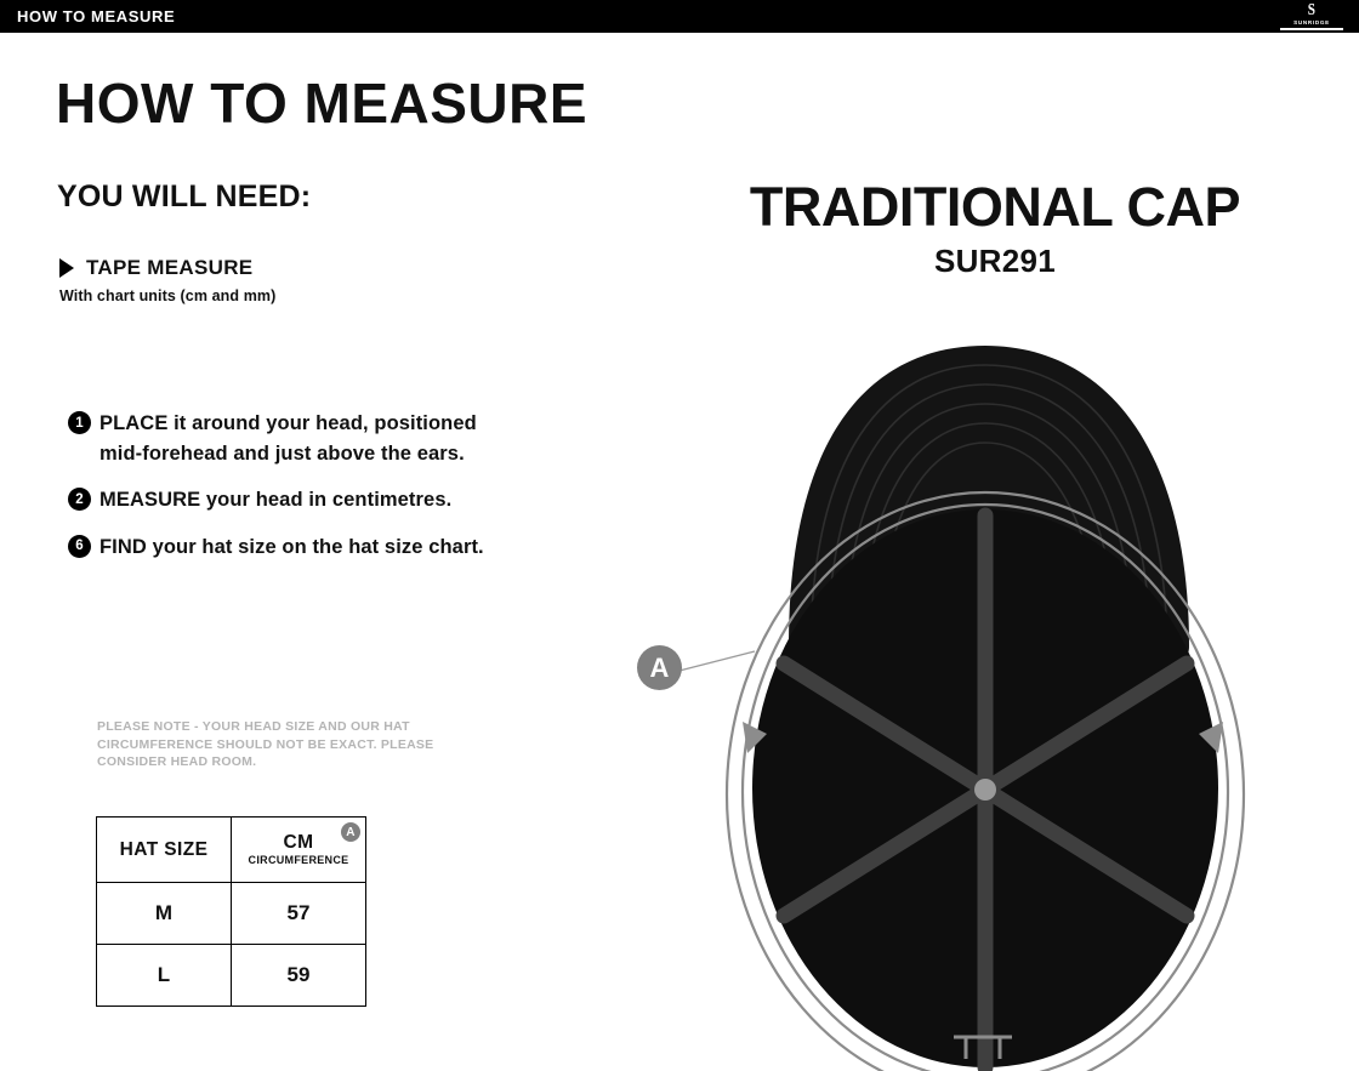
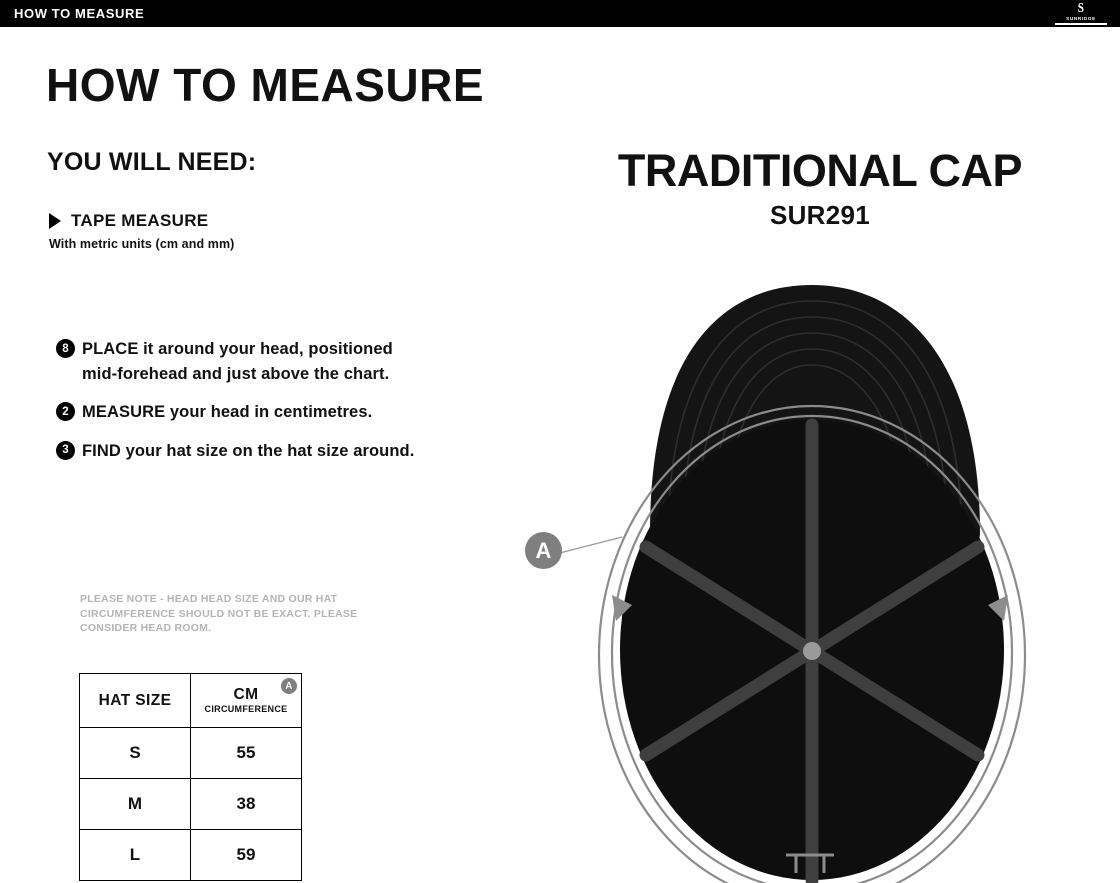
  HOW TO MEASURE
  S
  HOW TO MEASURE
  YOU WILL NEED:
  TAPE MEASURE
- With chart units (cm and mm)
+ With metric units (cm and mm)
- 1
+ 8
- PLACE it around your head, positioned mid-forehead and just above the ears.
+ PLACE it around your head, positioned mid-forehead and just above the chart.
  2
  MEASURE your head in centimetres.
- 6
+ 3
- FIND your hat size on the hat size chart.
+ FIND your hat size on the hat size around.
- PLEASE NOTE - YOUR HEAD SIZE AND OUR HAT CIRCUMFERENCE SHOULD NOT BE EXACT. PLEASE CONSIDER HEAD ROOM.
+ PLEASE NOTE - HEAD HEAD SIZE AND OUR HAT CIRCUMFERENCE SHOULD NOT BE EXACT. PLEASE CONSIDER HEAD ROOM.
  HAT SIZE	CM CIRCUMFERENCE A
+ S	55
- M	57
+ M	38
  L	59
  TRADITIONAL CAP
  SUR291
  A
